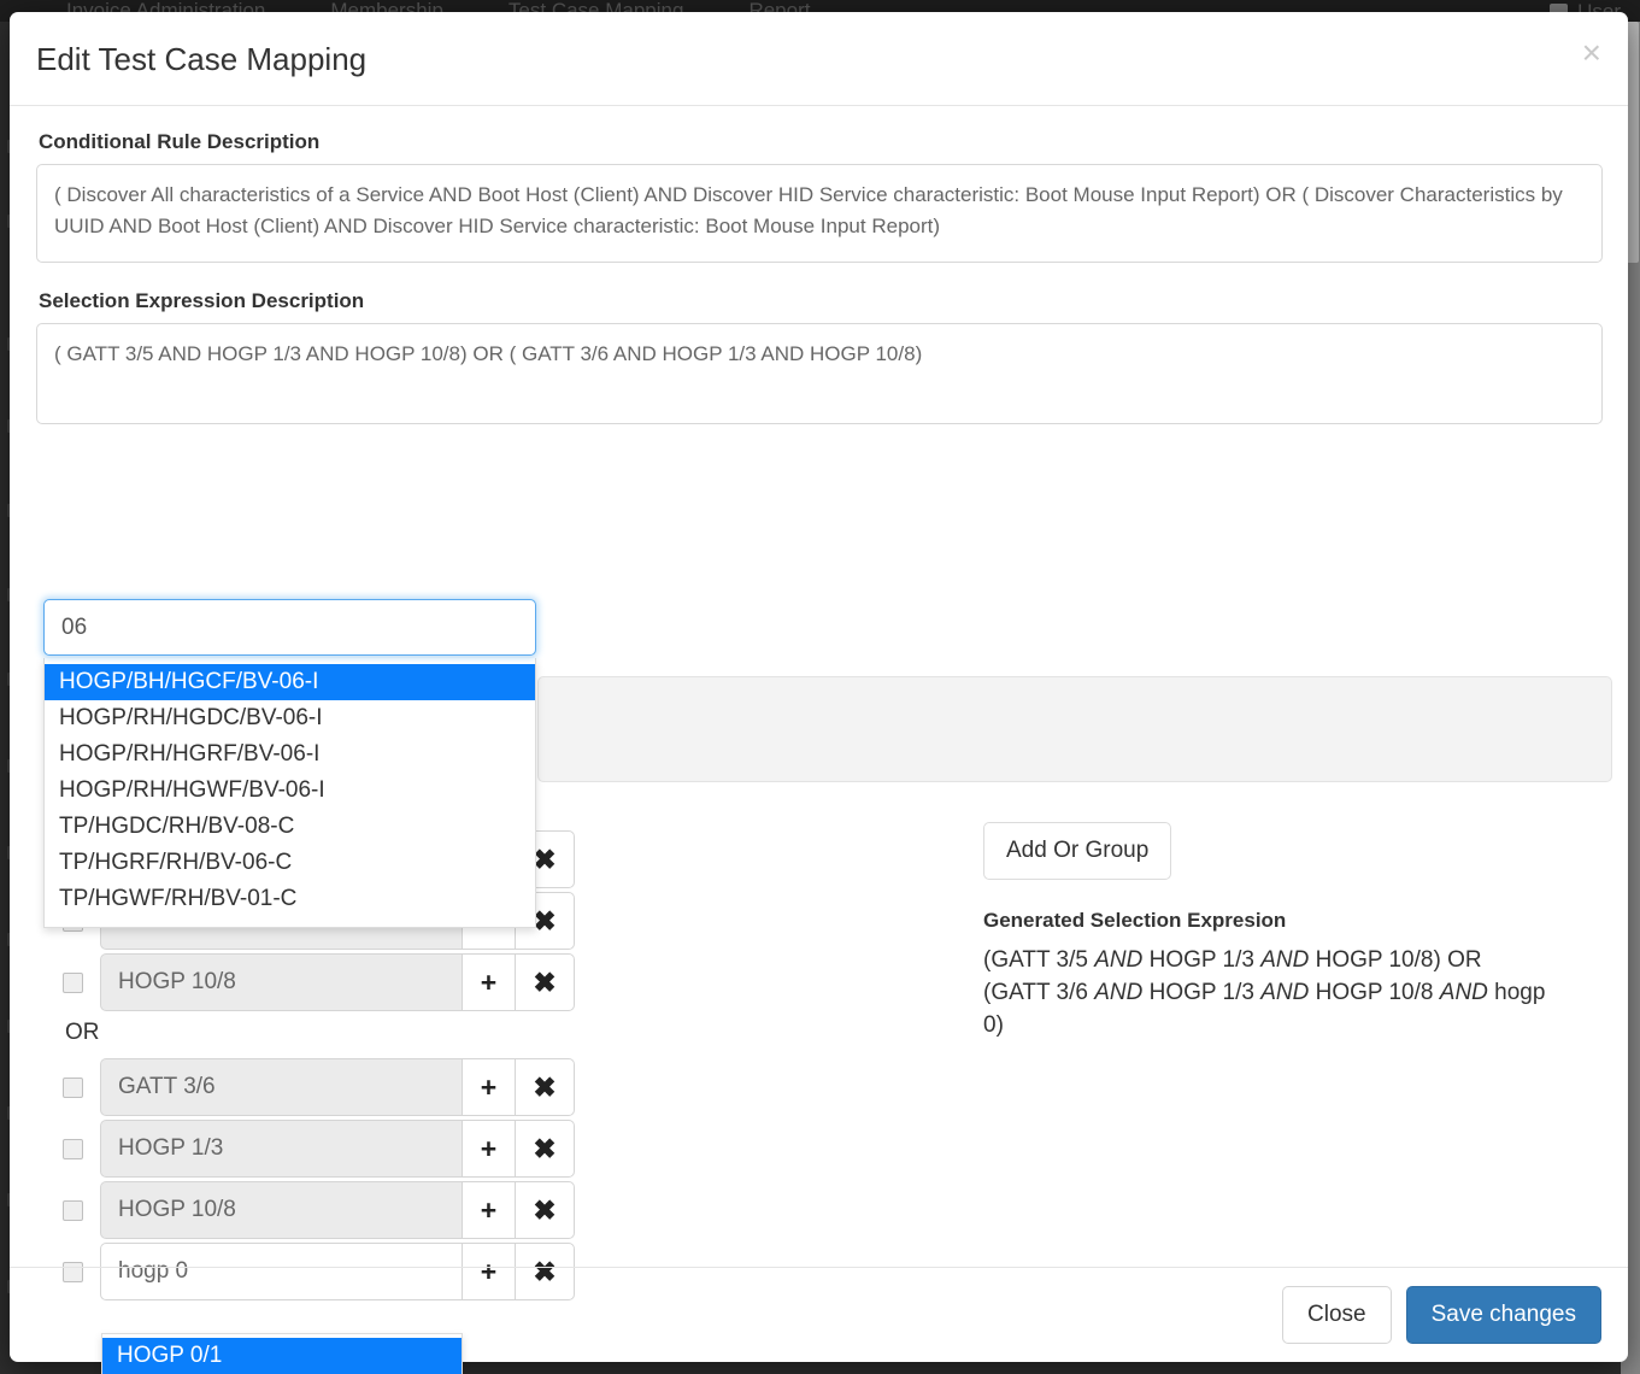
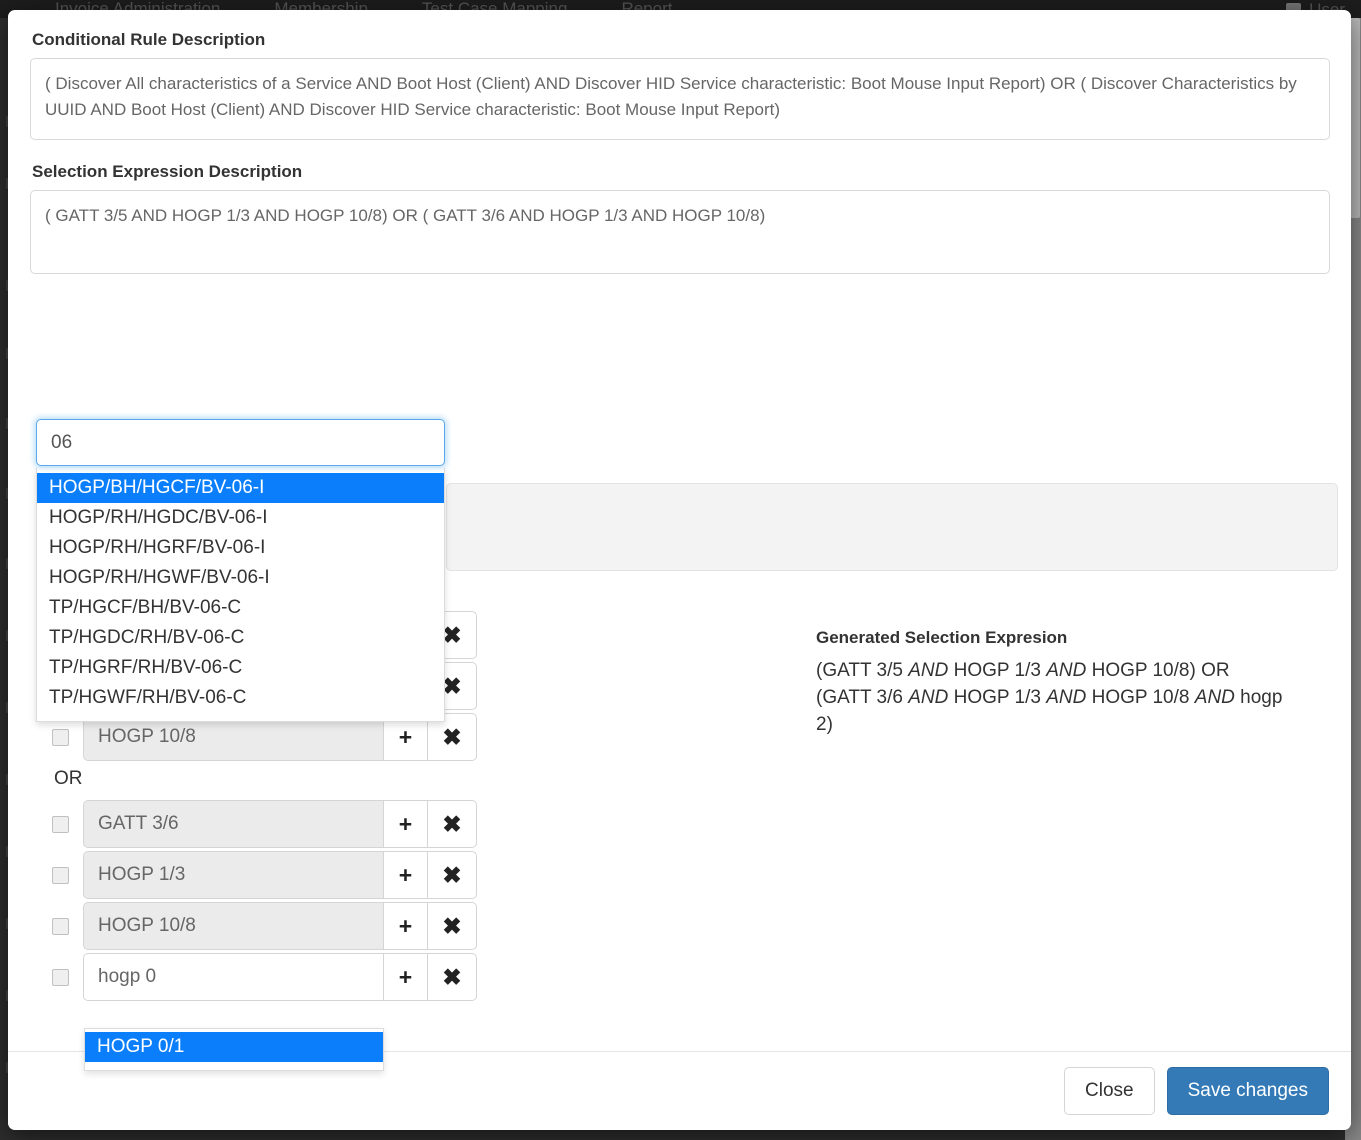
  Invoice Administration
  Membership
  Test Case Mapping
  Report
- Edit Test Case Mapping
- ×
  Conditional Rule Description
  Selection Expression Description
  ( GATT 3/5 AND HOGP 1/3 AND HOGP 10/8) OR ( GATT 3/6 AND HOGP 1/3 AND HOGP 10/8)
  06
  HOGP/BH/HGCF/BV-06-I
  HOGP/RH/HGDC/BV-06-I
  HOGP/RH/HGRF/BV-06-I
  HOGP/RH/HGWF/BV-06-I
+ TP/HGCF/BH/BV-06-C
- TP/HGDC/RH/BV-08-C
+ TP/HGDC/RH/BV-06-C
  TP/HGRF/RH/BV-06-C
- TP/HGWF/RH/BV-01-C
+ TP/HGWF/RH/BV-06-C
  ✖
  ✖
  HOGP 10/8
  +
  ✖
  OR
  GATT 3/6
  +
  ✖
  HOGP 1/3
  +
  ✖
  HOGP 10/8
  +
  ✖
  hogp 0
  +
  ✖
  HOGP 0/1
- Add Or Group
  Generated Selection Expresion
- (GATT 3/5 AND HOGP 1/3 AND HOGP 10/8) OR (GATT 3/6 AND HOGP 1/3 AND HOGP 10/8 AND hogp 0)
+ (GATT 3/5 AND HOGP 1/3 AND HOGP 10/8) OR (GATT 3/6 AND HOGP 1/3 AND HOGP 10/8 AND hogp 2)
  Close
  Save changes
